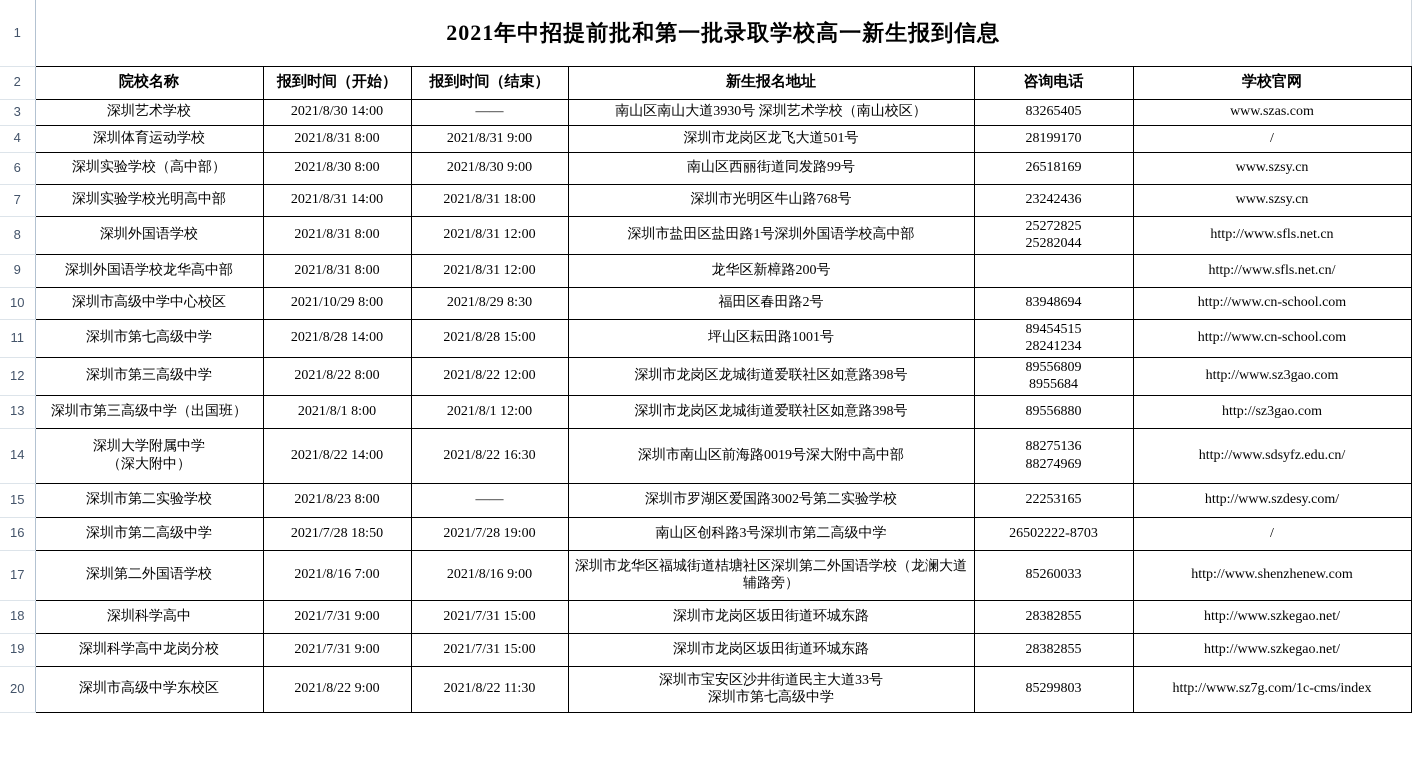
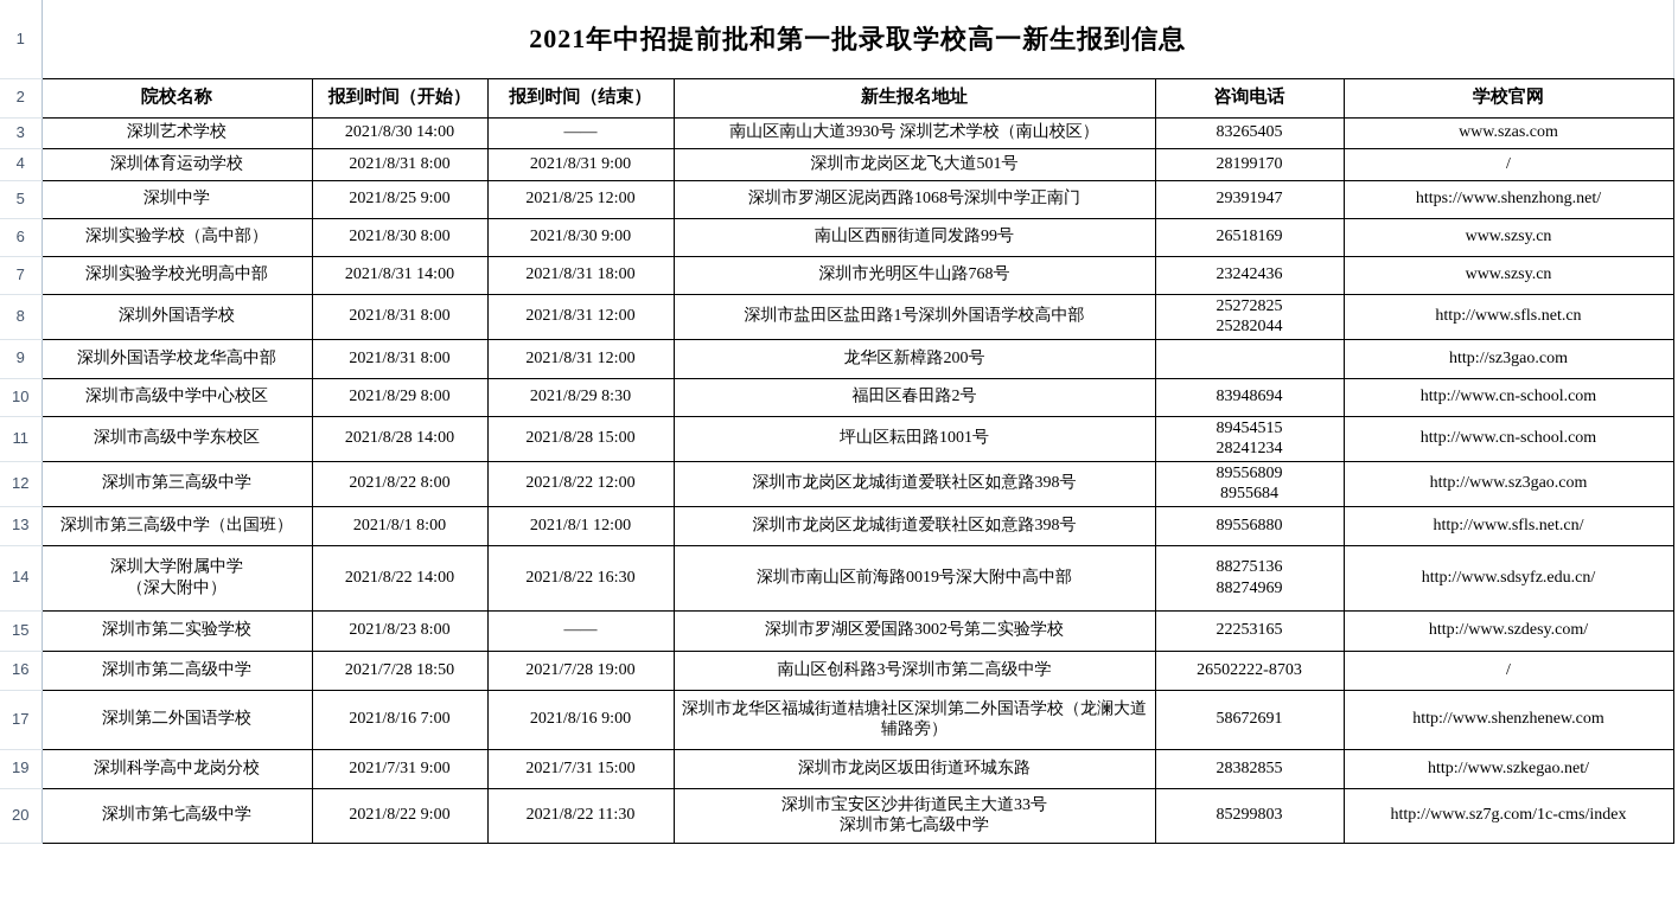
  1	2021年中招提前批和第一批录取学校高一新生报到信息
  2	院校名称	报到时间（开始）	报到时间（结束）	新生报名地址	咨询电话	学校官网
  3	深圳艺术学校	2021/8/30 14:00	——	南山区南山大道3930号 深圳艺术学校（南山校区）	83265405	www.szas.com
  4	深圳体育运动学校	2021/8/31 8:00	2021/8/31 9:00	深圳市龙岗区龙飞大道501号	28199170	/
+ 5	深圳中学	2021/8/25 9:00	2021/8/25 12:00	深圳市罗湖区泥岗西路1068号深圳中学正南门	29391947	https://www.shenzhong.net/
  6	深圳实验学校（高中部）	2021/8/30 8:00	2021/8/30 9:00	南山区西丽街道同发路99号	26518169	www.szsy.cn
  7	深圳实验学校光明高中部	2021/8/31 14:00	2021/8/31 18:00	深圳市光明区牛山路768号	23242436	www.szsy.cn
  8	深圳外国语学校	2021/8/31 8:00	2021/8/31 12:00	深圳市盐田区盐田路1号深圳外国语学校高中部	25272825 25282044	http://www.sfls.net.cn
- 9	深圳外国语学校龙华高中部	2021/8/31 8:00	2021/8/31 12:00	龙华区新樟路200号		http://www.sfls.net.cn/
+ 9	深圳外国语学校龙华高中部	2021/8/31 8:00	2021/8/31 12:00	龙华区新樟路200号		http://sz3gao.com
- 10	深圳市高级中学中心校区	2021/10/29 8:00	2021/8/29 8:30	福田区春田路2号	83948694	http://www.cn-school.com
+ 10	深圳市高级中学中心校区	2021/8/29 8:00	2021/8/29 8:30	福田区春田路2号	83948694	http://www.cn-school.com
- 11	深圳市第七高级中学	2021/8/28 14:00	2021/8/28 15:00	坪山区耘田路1001号	89454515 28241234	http://www.cn-school.com
+ 11	深圳市高级中学东校区	2021/8/28 14:00	2021/8/28 15:00	坪山区耘田路1001号	89454515 28241234	http://www.cn-school.com
  12	深圳市第三高级中学	2021/8/22 8:00	2021/8/22 12:00	深圳市龙岗区龙城街道爱联社区如意路398号	89556809 8955684	http://www.sz3gao.com
- 13	深圳市第三高级中学（出国班）	2021/8/1 8:00	2021/8/1 12:00	深圳市龙岗区龙城街道爱联社区如意路398号	89556880	http://sz3gao.com
+ 13	深圳市第三高级中学（出国班）	2021/8/1 8:00	2021/8/1 12:00	深圳市龙岗区龙城街道爱联社区如意路398号	89556880	http://www.sfls.net.cn/
  14	深圳大学附属中学 （深大附中）	2021/8/22 14:00	2021/8/22 16:30	深圳市南山区前海路0019号深大附中高中部	88275136 88274969	http://www.sdsyfz.edu.cn/
  15	深圳市第二实验学校	2021/8/23 8:00	——	深圳市罗湖区爱国路3002号第二实验学校	22253165	http://www.szdesy.com/
  16	深圳市第二高级中学	2021/7/28 18:50	2021/7/28 19:00	南山区创科路3号深圳市第二高级中学	26502222-8703	/
- 17	深圳第二外国语学校	2021/8/16 7:00	2021/8/16 9:00	深圳市龙华区福城街道桔塘社区深圳第二外国语学校（龙澜大道辅路旁）	85260033	http://www.shenzhenew.com
+ 17	深圳第二外国语学校	2021/8/16 7:00	2021/8/16 9:00	深圳市龙华区福城街道桔塘社区深圳第二外国语学校（龙澜大道辅路旁）	58672691	http://www.shenzhenew.com
- 18	深圳科学高中	2021/7/31 9:00	2021/7/31 15:00	深圳市龙岗区坂田街道环城东路	28382855	http://www.szkegao.net/
  19	深圳科学高中龙岗分校	2021/7/31 9:00	2021/7/31 15:00	深圳市龙岗区坂田街道环城东路	28382855	http://www.szkegao.net/
- 20	深圳市高级中学东校区	2021/8/22 9:00	2021/8/22 11:30	深圳市宝安区沙井街道民主大道33号 深圳市第七高级中学	85299803	http://www.sz7g.com/1c-cms/index
+ 20	深圳市第七高级中学	2021/8/22 9:00	2021/8/22 11:30	深圳市宝安区沙井街道民主大道33号 深圳市第七高级中学	85299803	http://www.sz7g.com/1c-cms/index
